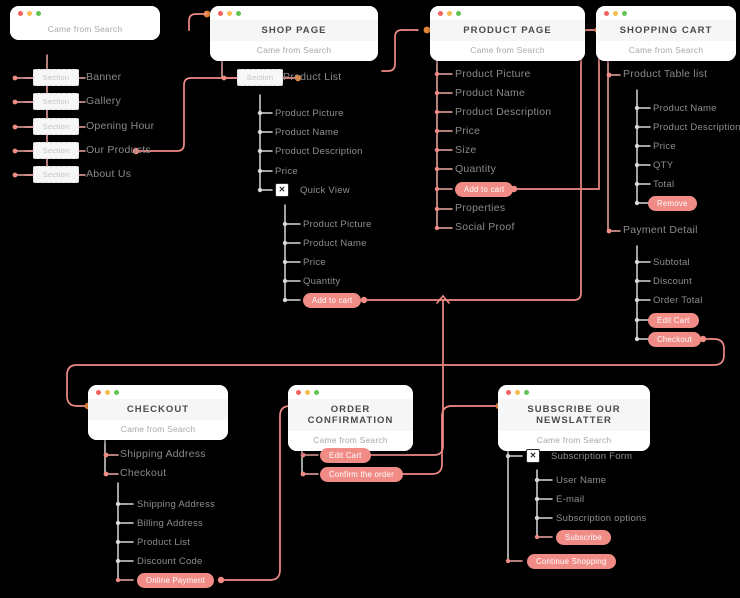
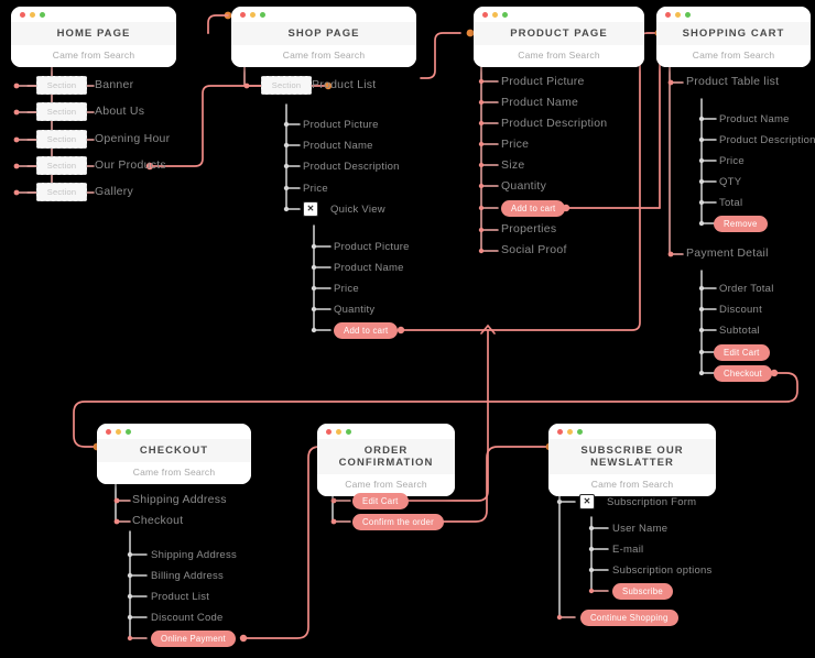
+ HOME PAGE
  Came from Search
  Section
  Banner
  Section
- Gallery
+ About Us
  Section
  Opening Hour
  Section
  Our Products
  Section
- About Us
+ Gallery
  SHOP PAGE
  Came from Search
  Section
  Product List
  Product Picture
  Product Name
  Product Description
  Price
  ✕
  Quick View
  Product Picture
  Product Name
  Price
  Quantity
  Add to cart
  PRODUCT PAGE
  Came from Search
  Product Picture
  Product Name
  Product Description
  Price
  Size
  Quantity
  Add to cart
  Properties
  Social Proof
  SHOPPING CART
  Came from Search
  Product Table list
  Product Name
  Product Description
  Price
  QTY
  Total
  Remove
  Payment Detail
- Subtotal
+ Order Total
  Discount
- Order Total
+ Subtotal
  Edit Cart
  Checkout
  CHECKOUT
  Came from Search
  Shipping Address
  Checkout
  Shipping Address
  Billing Address
  Product List
  Discount Code
  Online Payment
  ORDER CONFIRMATION
  Came from Search
  Edit Cart
  Confirm the order
  SUBSCRIBE OUR NEWSLATTER
  Came from Search
  ✕
  Subscription Form
  User Name
  E-mail
  Subscription options
  Subscribe
  Continue Shopping
